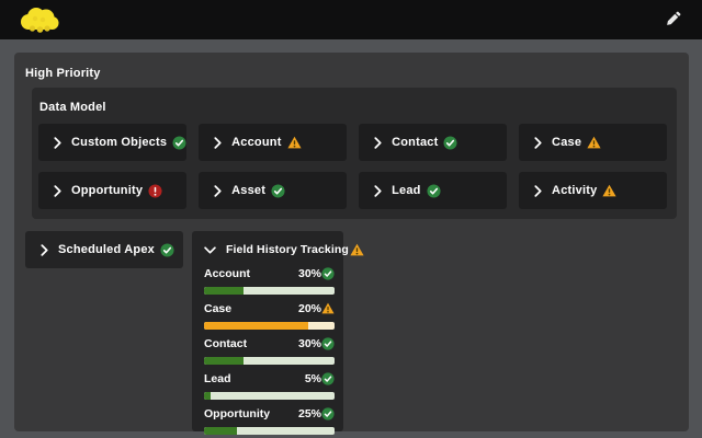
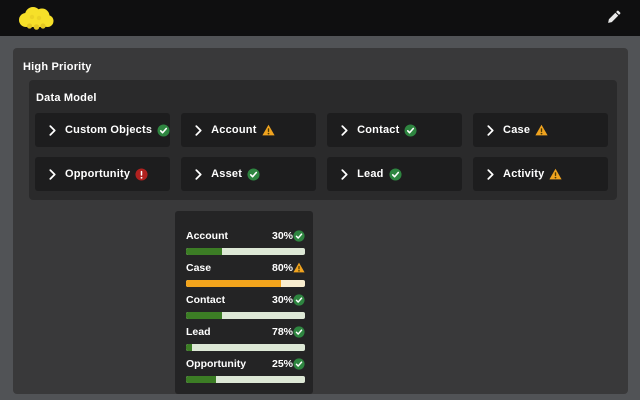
  High Priority
  Data Model
  Custom Objects
  Account
  Contact
  Case
  Opportunity
  Asset
  Lead
  Activity
- Scheduled Apex
- Field History Tracking
  Account
  30%
  Case
- 20%
+ 80%
  Contact
  30%
  Lead
- 5%
+ 78%
  Opportunity
  25%
